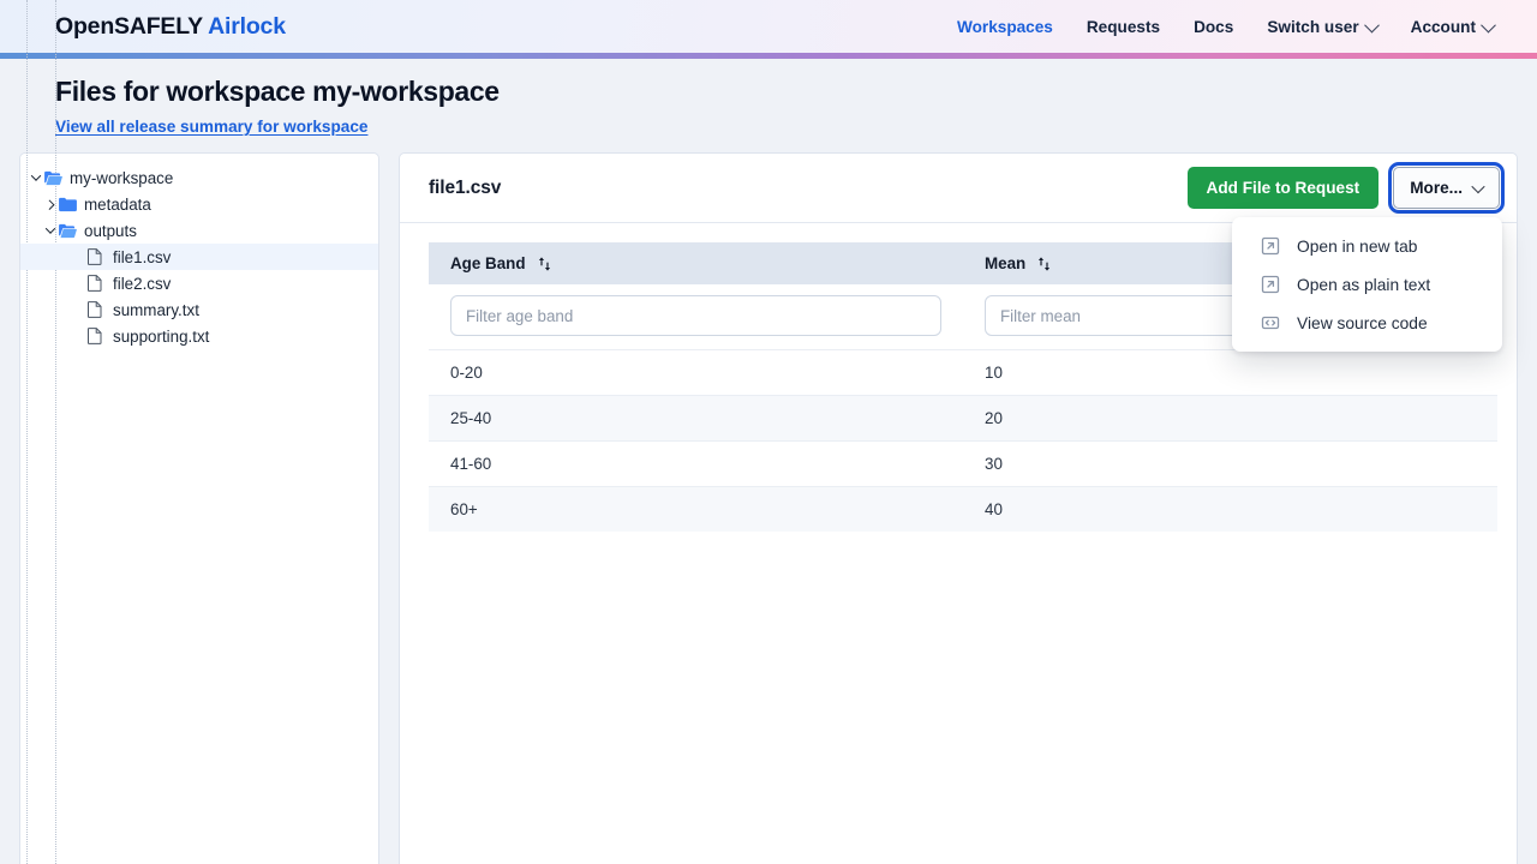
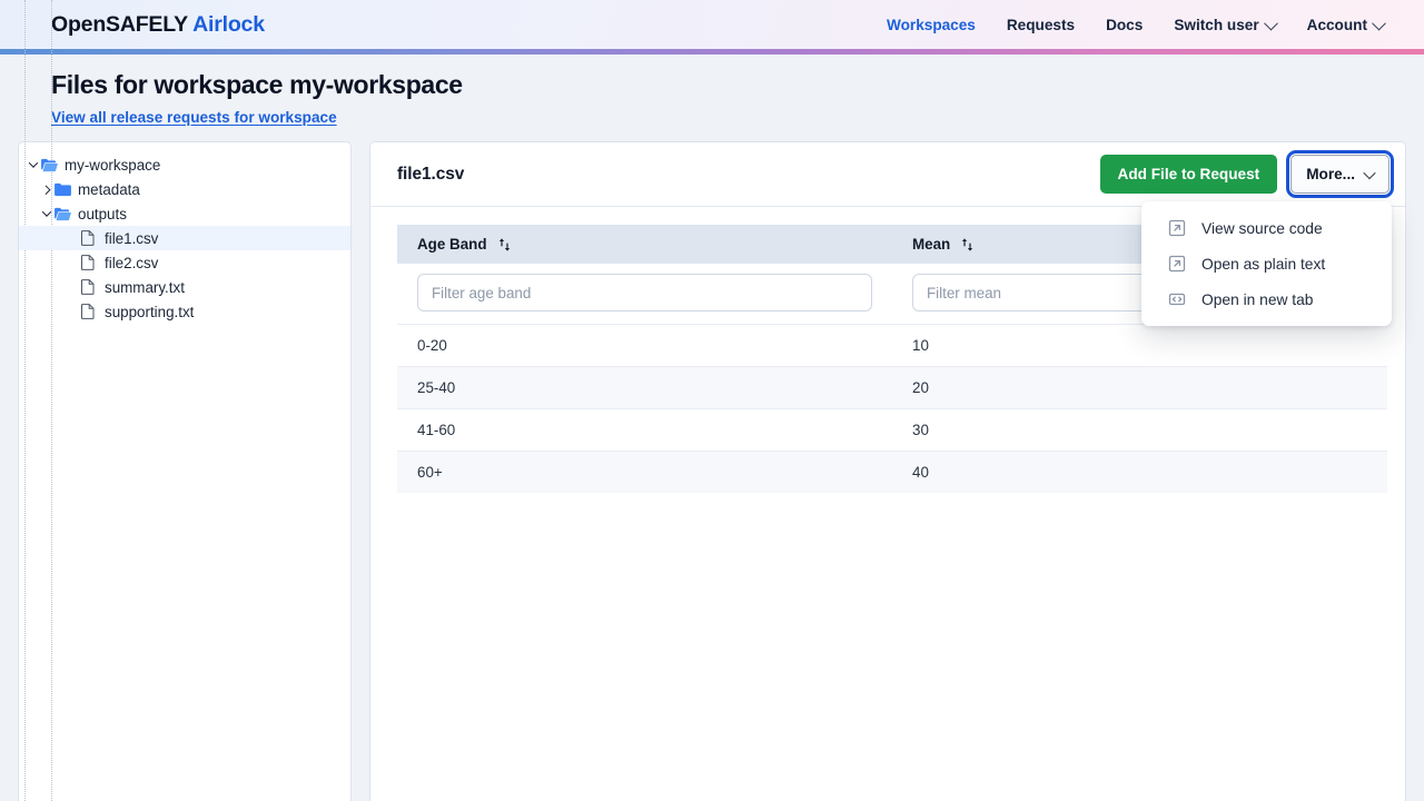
  OpenSAFELY Airlock
  Workspaces
  Requests
  Docs
  Switch user
  Account
  Files for workspace my-workspace
- View all release summary for workspace
+ View all release requests for workspace
  my-workspace
  metadata
  outputs
  file1.csv
  file2.csv
  summary.txt
  supporting.txt
  file1.csv
  Add File to Request
  More...
- Open in new tab
+ View source code
  Open as plain text
- View source code
+ Open in new tab
  Age Band	Mean
  Filter age band	Filter mean
  0-20	10
  25-40	20
  41-60	30
  60+	40
